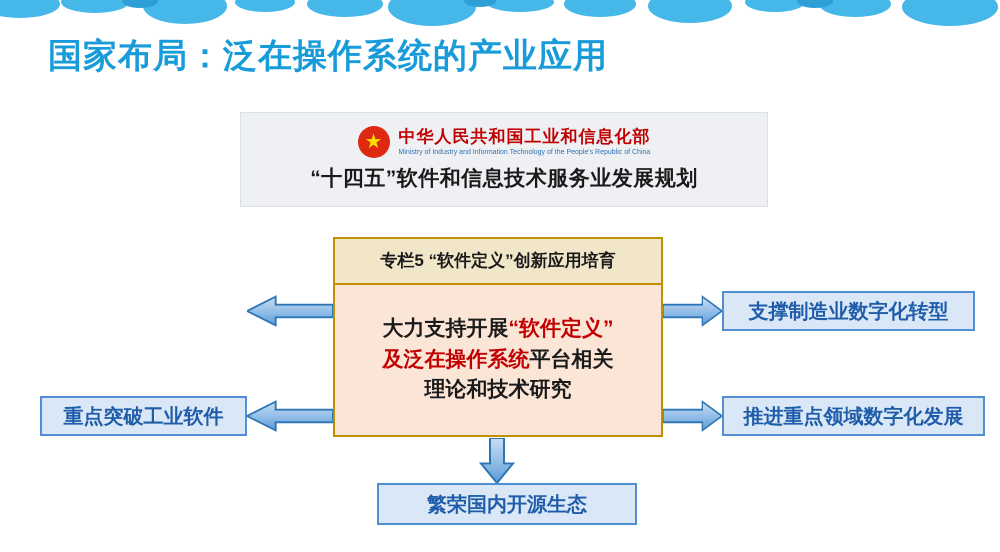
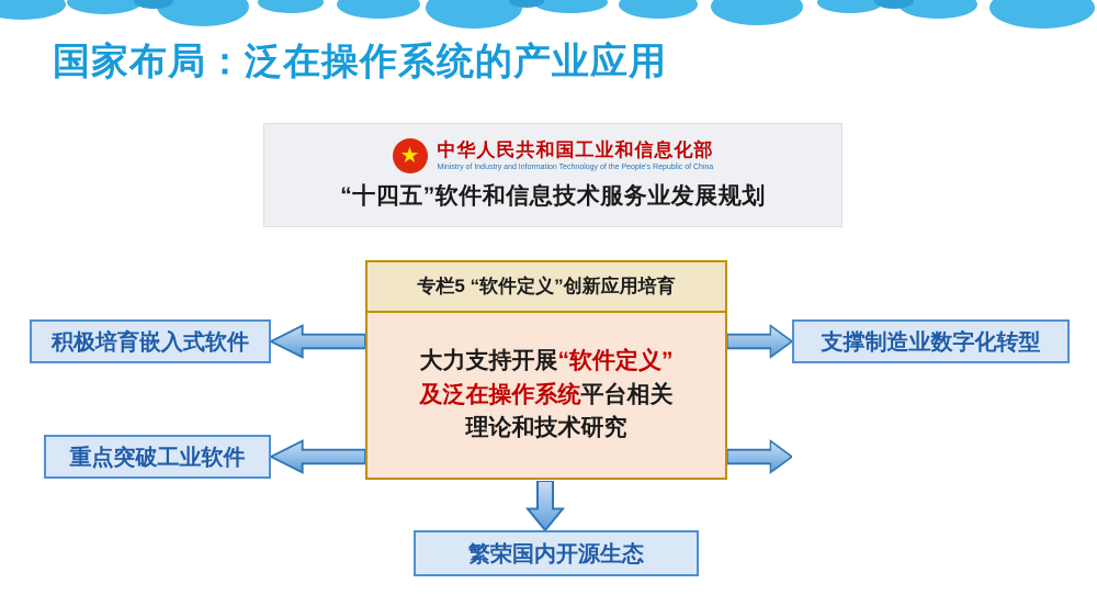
  国家布局：泛在操作系统的产业应用
  ★
  中华人民共和国工业和信息化部
  “十四五”软件和信息技术服务业发展规划
  专栏5 “软件定义”创新应用培育
  大力支持开展“软件定义”
  及泛在操作系统平台相关
  理论和技术研究
+ 积极培育嵌入式软件
  重点突破工业软件
  支撑制造业数字化转型
- 推进重点领域数字化发展
  繁荣国内开源生态
